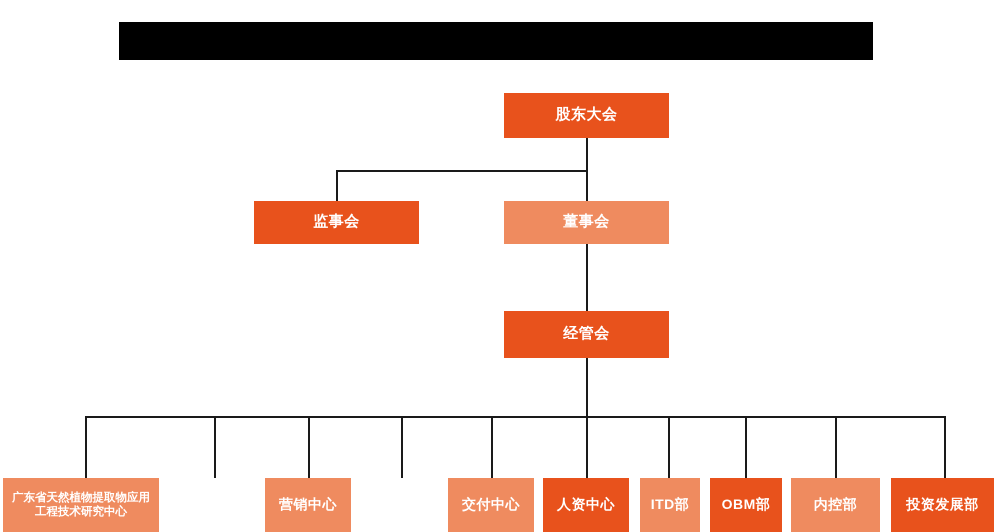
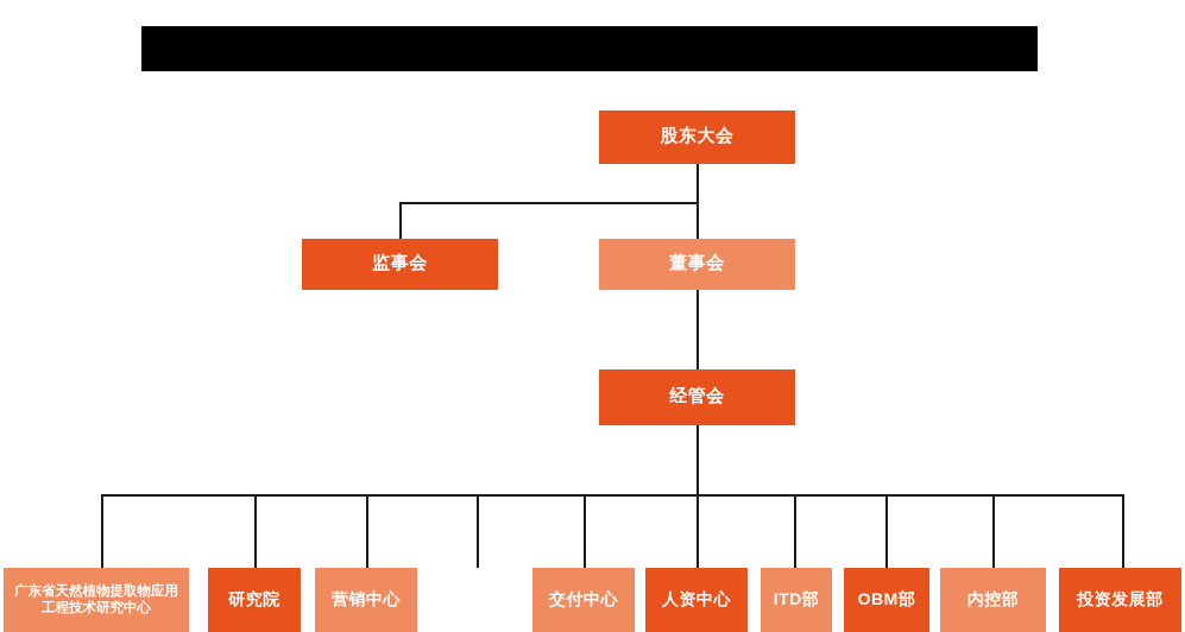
  股东大会
  监事会
  董事会
  经管会
  广东省天然植物提取物应用工程技术研究中心
+ 研究院
  营销中心
  交付中心
  人资中心
  ITD部
  OBM部
  内控部
  投资发展部
